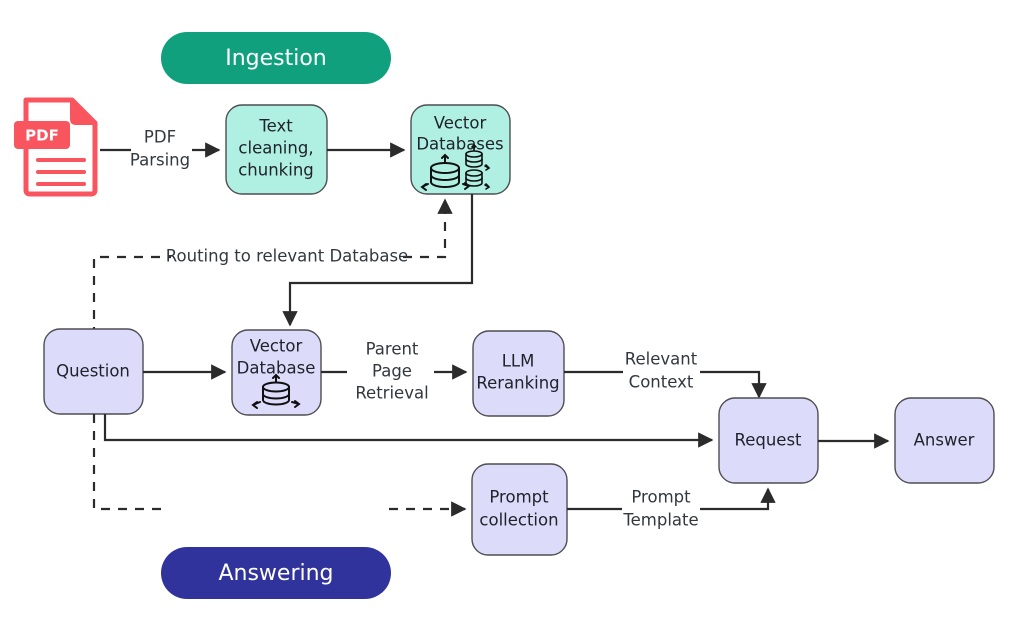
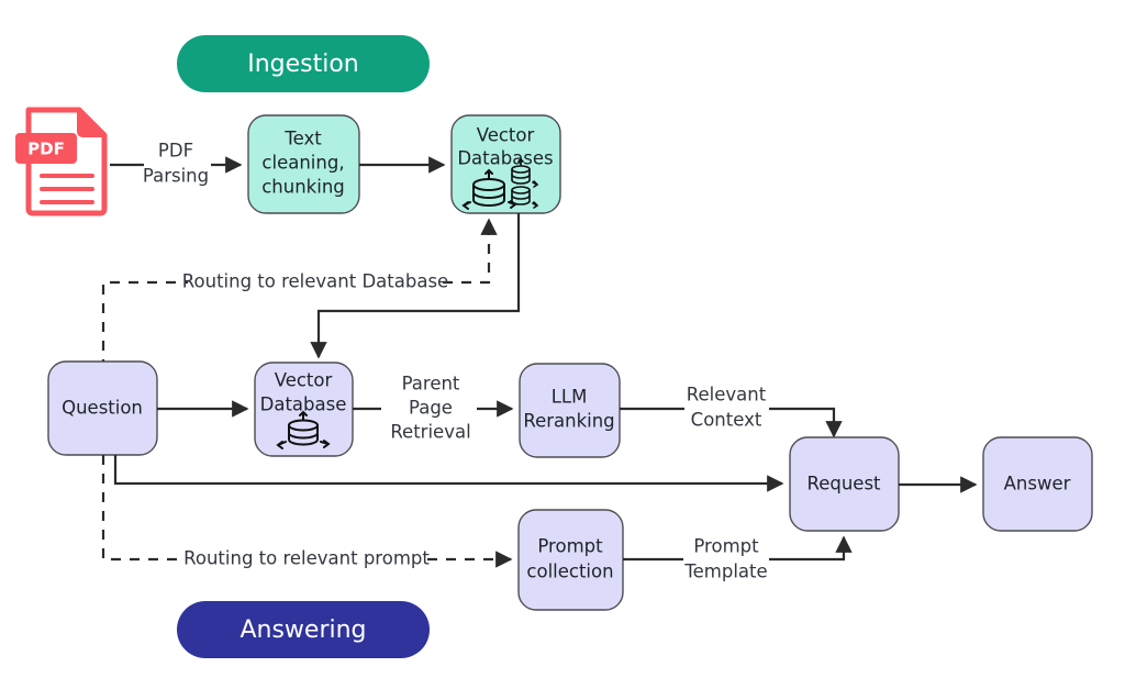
  Ingestion
  PDF
  PDF
  Parsing
  Text
  cleaning,
  chunking
  Vector
  Databases
  Routing to relevant Database
  Question
  Vector
  Database
  Parent
  Page
  Retrieval
  LLM
  Reranking
  Relevant
  Context
  Request
  Answer
+ Routing to relevant prompt
  Prompt
  collection
  Prompt
  Template
  Answering
